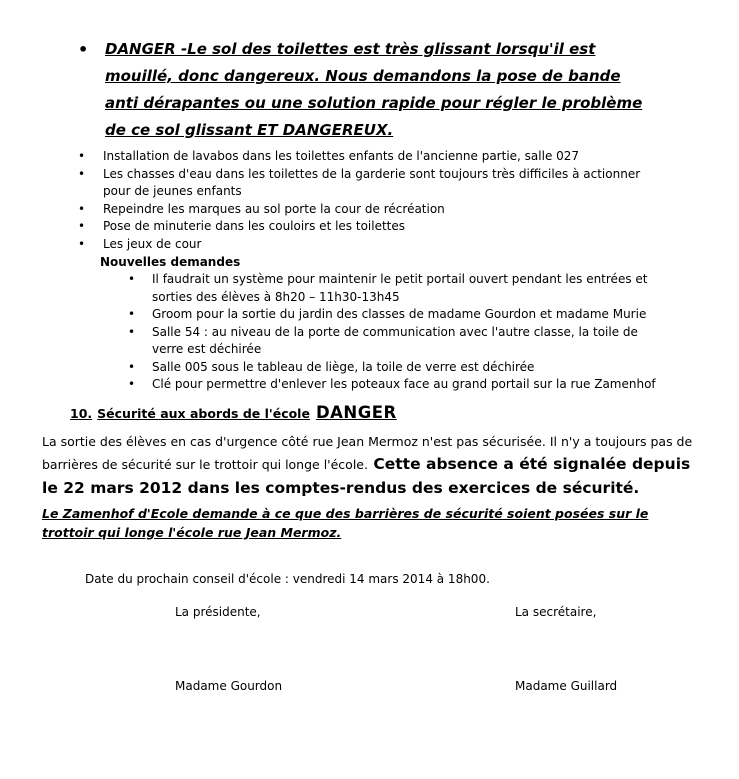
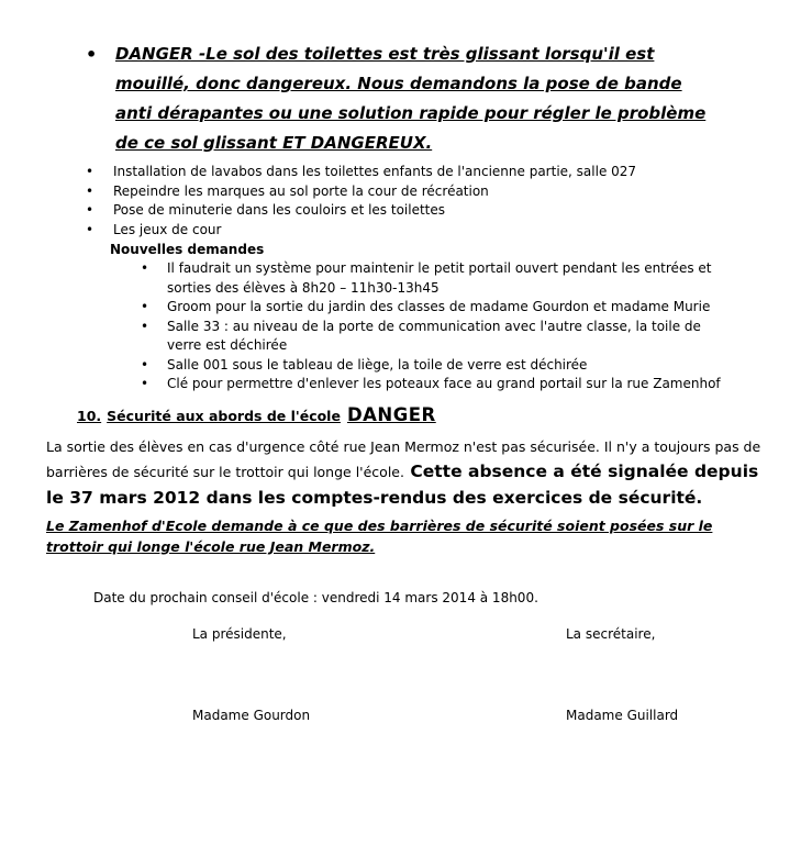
  DANGER -Le sol des toilettes est très glissant lorsqu'il est mouillé, donc dangereux. Nous demandons la pose de bande anti dérapantes ou une solution rapide pour régler le problème de ce sol glissant ET DANGEREUX.
  Installation de lavabos dans les toilettes enfants de l'ancienne partie, salle 027
- Les chasses d'eau dans les toilettes de la garderie sont toujours très difficiles à actionner pour de jeunes enfants
  Repeindre les marques au sol porte la cour de récréation
  Pose de minuterie dans les couloirs et les toilettes
  Les jeux de cour
  Nouvelles demandes
  Il faudrait un système pour maintenir le petit portail ouvert pendant les entrées et sorties des élèves à 8h20 – 11h30-13h45
  Groom pour la sortie du jardin des classes de madame Gourdon et madame Murie
- Salle 54 : au niveau de la porte de communication avec l'autre classe, la toile de verre est déchirée
+ Salle 33 : au niveau de la porte de communication avec l'autre classe, la toile de verre est déchirée
- Salle 005 sous le tableau de liège, la toile de verre est déchirée
+ Salle 001 sous le tableau de liège, la toile de verre est déchirée
  Clé pour permettre d'enlever les poteaux face au grand portail sur la rue Zamenhof
  10. Sécurité aux abords de l'école DANGER
- La sortie des élèves en cas d'urgence côté rue Jean Mermoz n'est pas sécurisée. Il n'y a toujours pas de barrières de sécurité sur le trottoir qui longe l'école. Cette absence a été signalée depuis le 22 mars 2012 dans les comptes-rendus des exercices de sécurité.
+ La sortie des élèves en cas d'urgence côté rue Jean Mermoz n'est pas sécurisée. Il n'y a toujours pas de barrières de sécurité sur le trottoir qui longe l'école. Cette absence a été signalée depuis le 37 mars 2012 dans les comptes-rendus des exercices de sécurité.
  Le Zamenhof d'Ecole demande à ce que des barrières de sécurité soient posées sur le trottoir qui longe l'école rue Jean Mermoz.
  Date du prochain conseil d'école : vendredi 14 mars 2014 à 18h00.
  La présidente,
  La secrétaire,
  Madame Gourdon
  Madame Guillard
